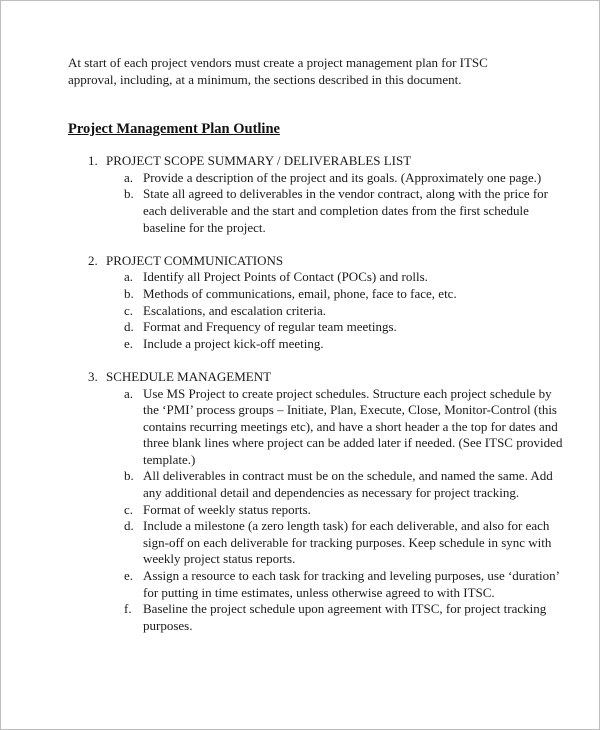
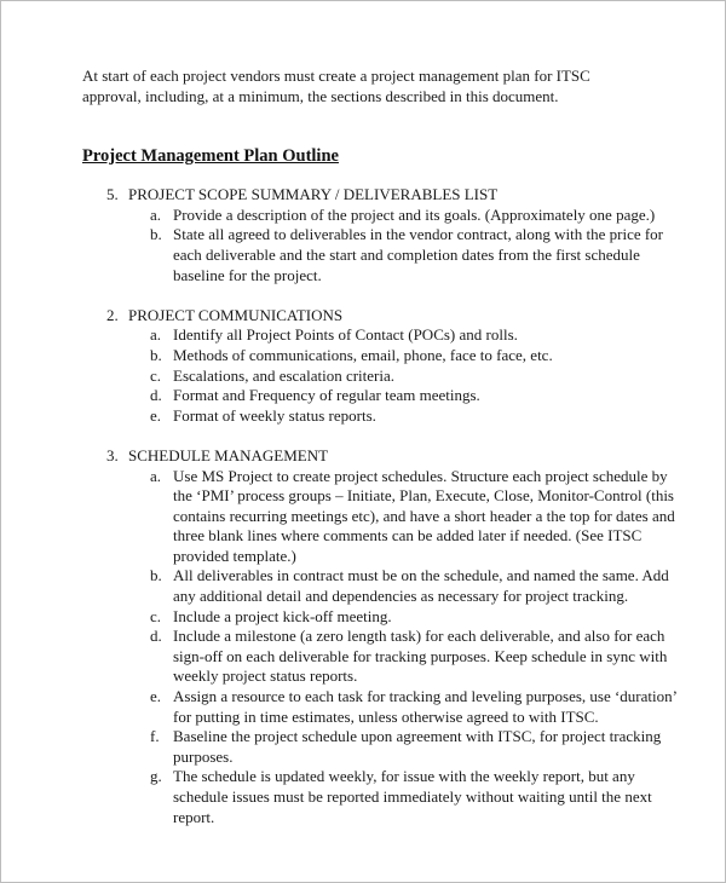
  At start of each project vendors must create a project management plan for ITSC approval, including, at a minimum, the sections described in this document.
  Project Management Plan Outline
- 1.
+ 5.
  PROJECT SCOPE SUMMARY / DELIVERABLES LIST
  a.
  Provide a description of the project and its goals. (Approximately one page.)
  b.
  State all agreed to deliverables in the vendor contract, along with the price for each deliverable and the start and completion dates from the first schedule baseline for the project.
  2.
  PROJECT COMMUNICATIONS
  a.
  Identify all Project Points of Contact (POCs) and rolls.
  b.
  Methods of communications, email, phone, face to face, etc.
  c.
  Escalations, and escalation criteria.
  d.
  Format and Frequency of regular team meetings.
  e.
- Include a project kick-off meeting.
+ Format of weekly status reports.
  3.
  SCHEDULE MANAGEMENT
  a.
- Use MS Project to create project schedules. Structure each project schedule by the ‘PMI’ process groups – Initiate, Plan, Execute, Close, Monitor-Control (this contains recurring meetings etc), and have a short header a the top for dates and three blank lines where project can be added later if needed. (See ITSC provided template.)
+ Use MS Project to create project schedules. Structure each project schedule by the ‘PMI’ process groups – Initiate, Plan, Execute, Close, Monitor-Control (this contains recurring meetings etc), and have a short header a the top for dates and three blank lines where comments can be added later if needed. (See ITSC provided template.)
  b.
  All deliverables in contract must be on the schedule, and named the same. Add any additional detail and dependencies as necessary for project tracking.
  c.
- Format of weekly status reports.
+ Include a project kick-off meeting.
  d.
  Include a milestone (a zero length task) for each deliverable, and also for each sign-off on each deliverable for tracking purposes. Keep schedule in sync with weekly project status reports.
  e.
  Assign a resource to each task for tracking and leveling purposes, use ‘duration’ for putting in time estimates, unless otherwise agreed to with ITSC.
  f.
  Baseline the project schedule upon agreement with ITSC, for project tracking purposes.
+ g.
+ The schedule is updated weekly, for issue with the weekly report, but any schedule issues must be reported immediately without waiting until the next report.
